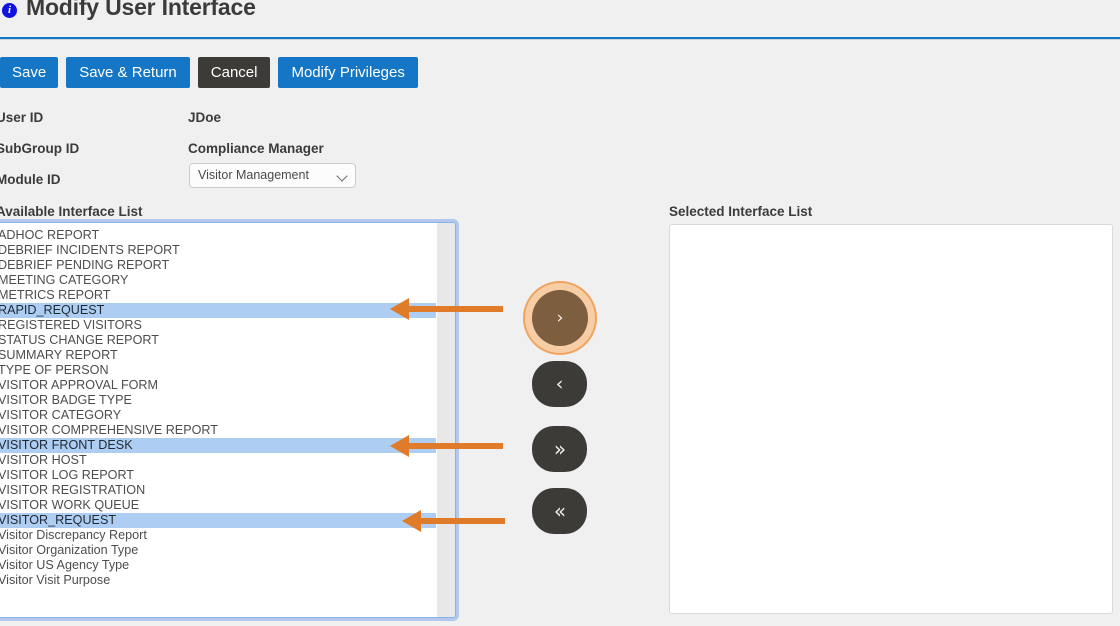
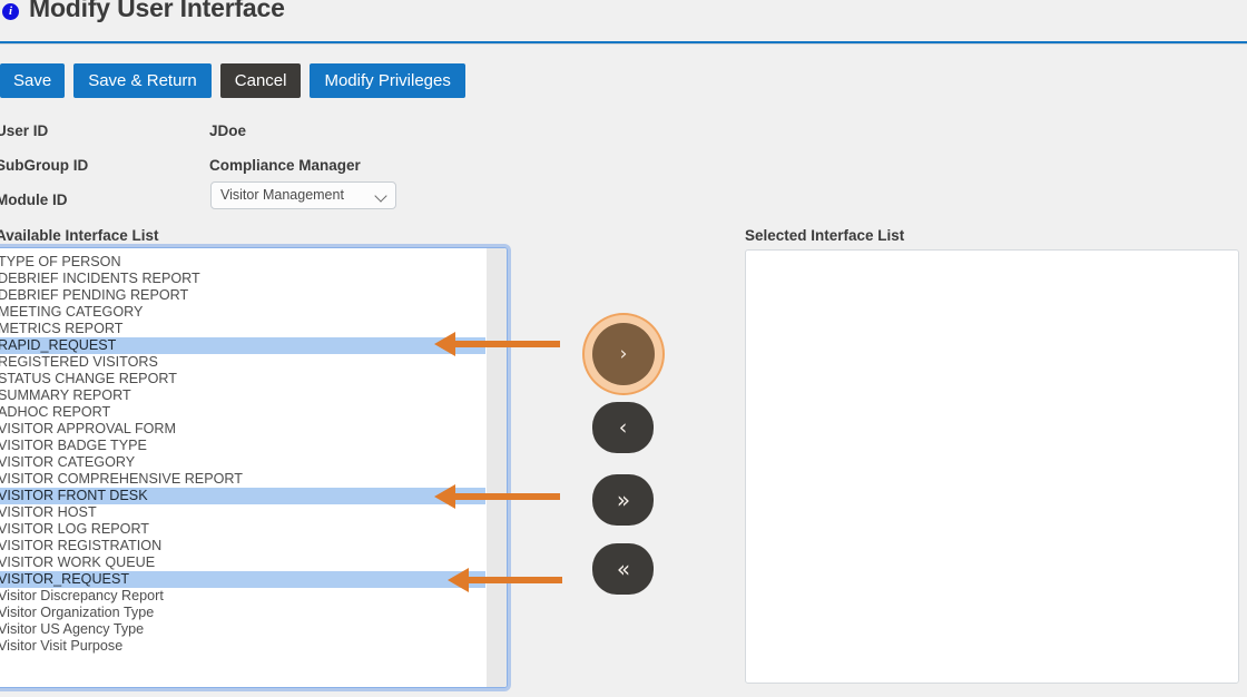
  i
  Modify User Interface
  Save
  Save & Return
  Cancel
  Modify Privileges
  User ID
  JDoe
  SubGroup ID
  Compliance Manager
  Module ID
  Visitor Management
  Available Interface List
- ADHOC REPORT
+ TYPE OF PERSON
  DEBRIEF INCIDENTS REPORT
  DEBRIEF PENDING REPORT
  MEETING CATEGORY
  METRICS REPORT
  RAPID_REQUEST
  REGISTERED VISITORS
  STATUS CHANGE REPORT
  SUMMARY REPORT
- TYPE OF PERSON
+ ADHOC REPORT
  VISITOR APPROVAL FORM
  VISITOR BADGE TYPE
  VISITOR CATEGORY
  VISITOR COMPREHENSIVE REPORT
  VISITOR FRONT DESK
  VISITOR HOST
  VISITOR LOG REPORT
  VISITOR REGISTRATION
  VISITOR WORK QUEUE
  VISITOR_REQUEST
  Visitor Discrepancy Report
  Visitor Organization Type
  Visitor US Agency Type
  Visitor Visit Purpose
  Selected Interface List
  ›
  ‹
  »
  «
